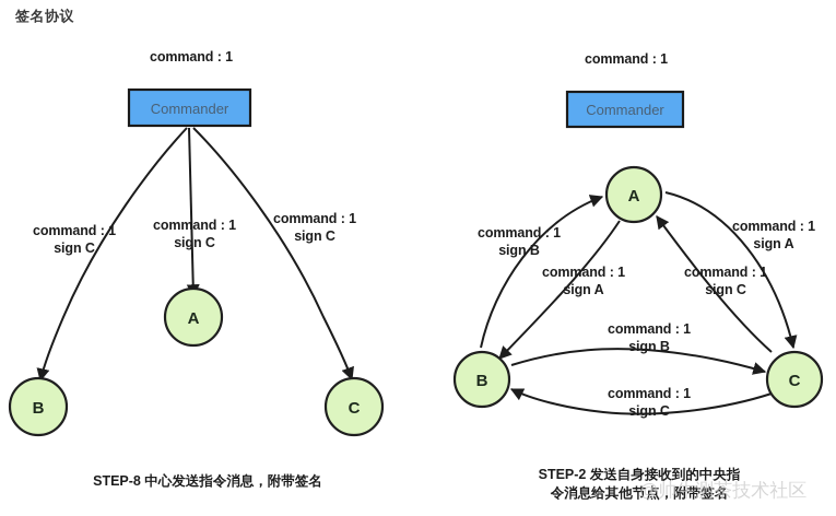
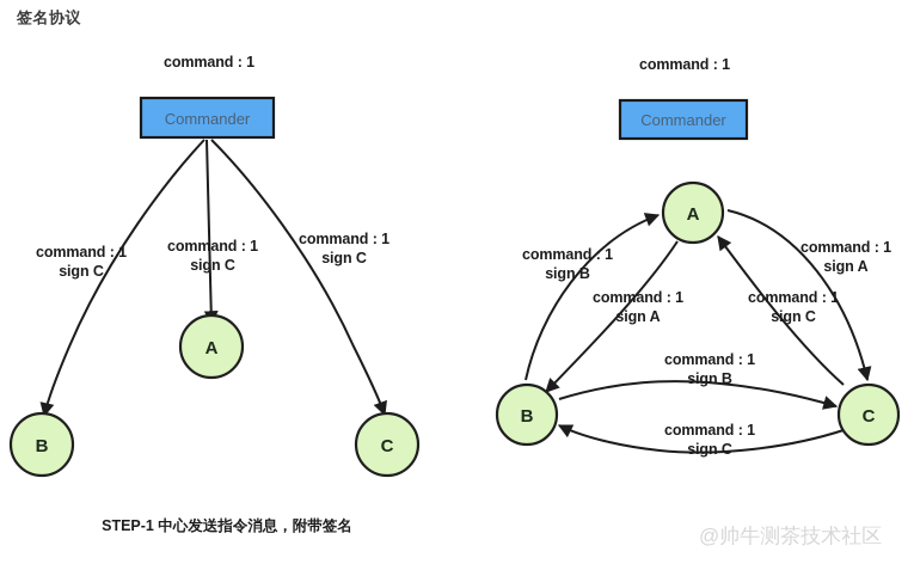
  签名协议
  Commander
  A
  B
  C
  Commander
  A
  B
  C
  command : 1
  command : 1
  sign C
  command : 1
  sign C
  command : 1
  sign C
- STEP-8 中心发送指令消息，附带签名
+ STEP-1 中心发送指令消息，附带签名
  command : 1
  command : 1
  sign B
  command : 1
  sign A
  command : 1
  sign A
  command : 1
  sign C
  command : 1
  sign B
  command : 1
  sign C
- STEP-2 发送自身接收到的中央指
- 令消息给其他节点，附带签名
  @帅牛测茶技术社区
